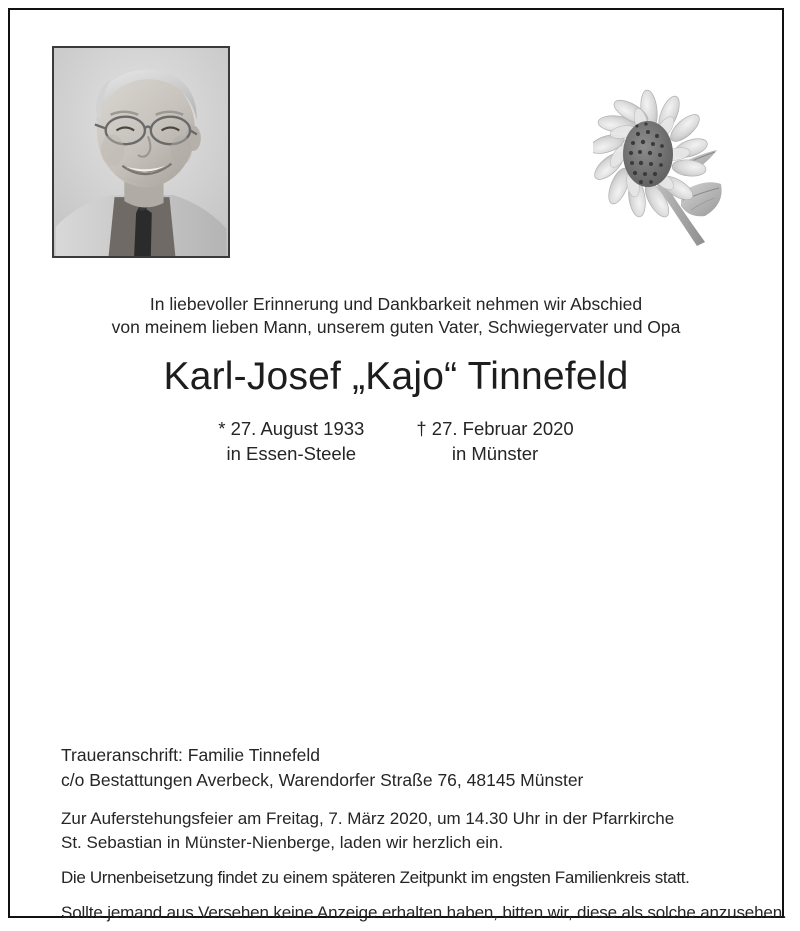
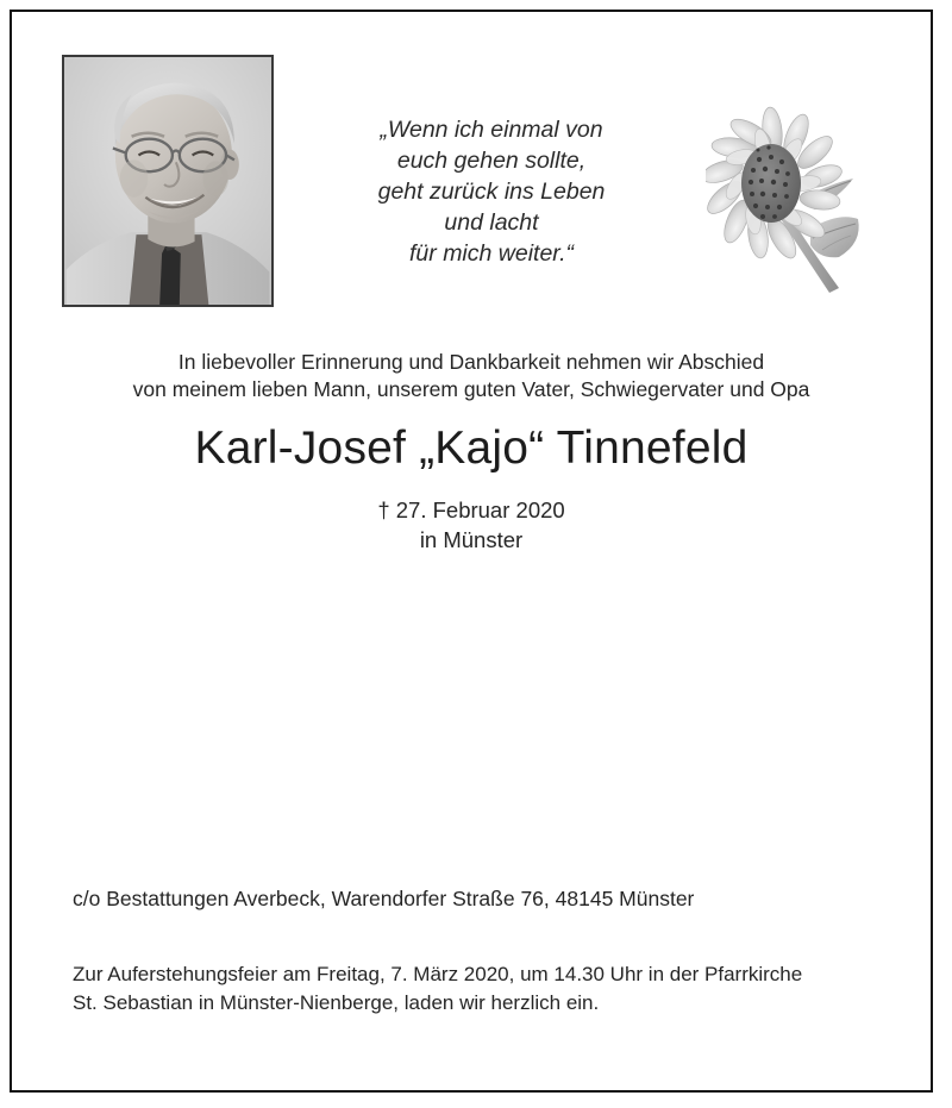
+ „Wenn ich einmal von
+ euch gehen sollte,
+ geht zurück ins Leben
+ und lacht
+ für mich weiter.“
  In liebevoller Erinnerung und Dankbarkeit nehmen wir Abschied
  von meinem lieben Mann, unserem guten Vater, Schwiegervater und Opa
  Karl-Josef „Kajo“ Tinnefeld
- * 27. August 1933
- in Essen-Steele
  † 27. Februar 2020
  in Münster
- Traueranschrift: Familie Tinnefeld
  c/o Bestattungen Averbeck, Warendorfer Straße 76, 48145 Münster
  Zur Auferstehungsfeier am Freitag, 7. März 2020, um 14.30 Uhr in der Pfarrkirche
  St. Sebastian in Münster-Nienberge, laden wir herzlich ein.
- Die Urnenbeisetzung findet zu einem späteren Zeitpunkt im engsten Familienkreis statt.
- Sollte jemand aus Versehen keine Anzeige erhalten haben, bitten wir, diese als solche anzusehen.
